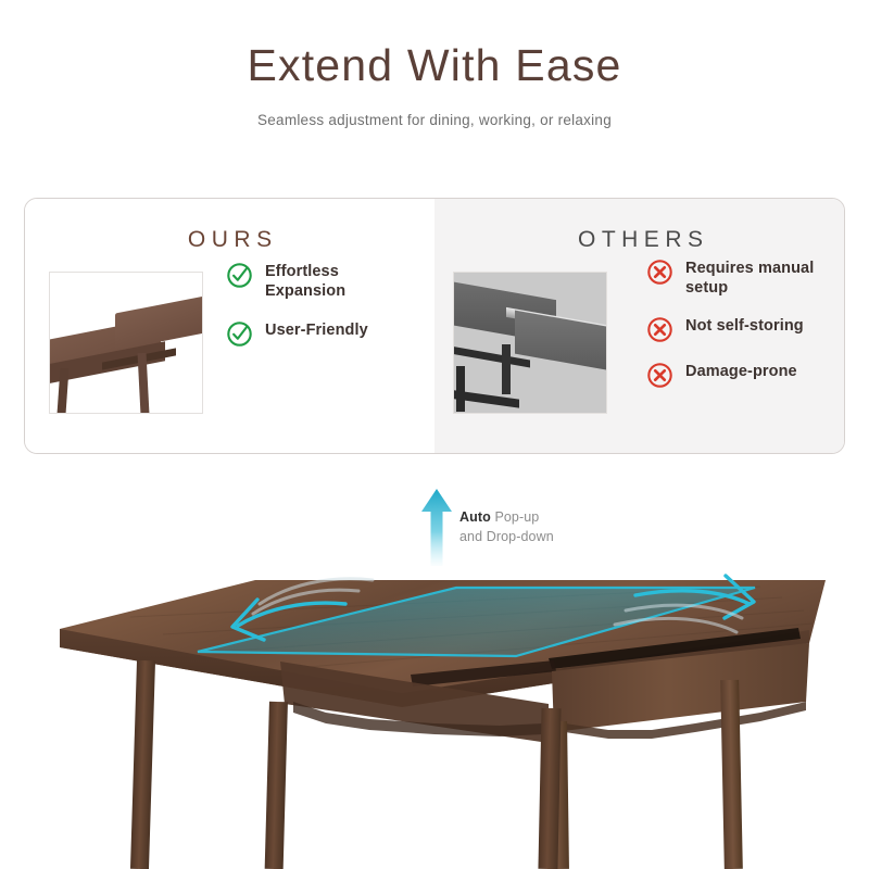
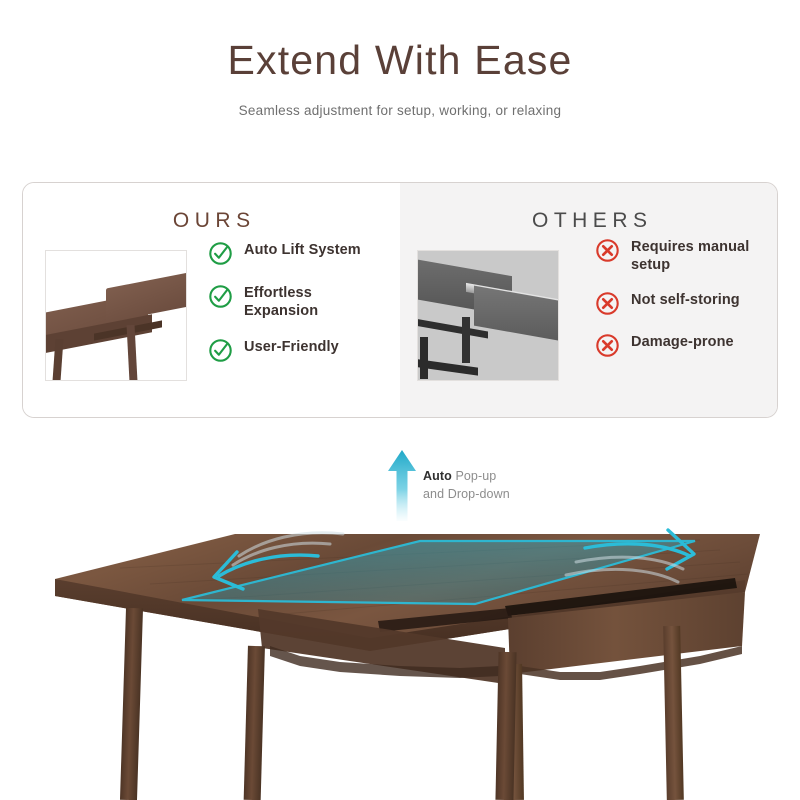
  Extend With Ease
- Seamless adjustment for dining, working, or relaxing
+ Seamless adjustment for setup, working, or relaxing
  OURS
+ Auto Lift System
  Effortless
  Expansion
  User-Friendly
  OTHERS
  Requires manual
  setup
  Not self-storing
  Damage-prone
  Auto Pop-up
  and Drop-down
